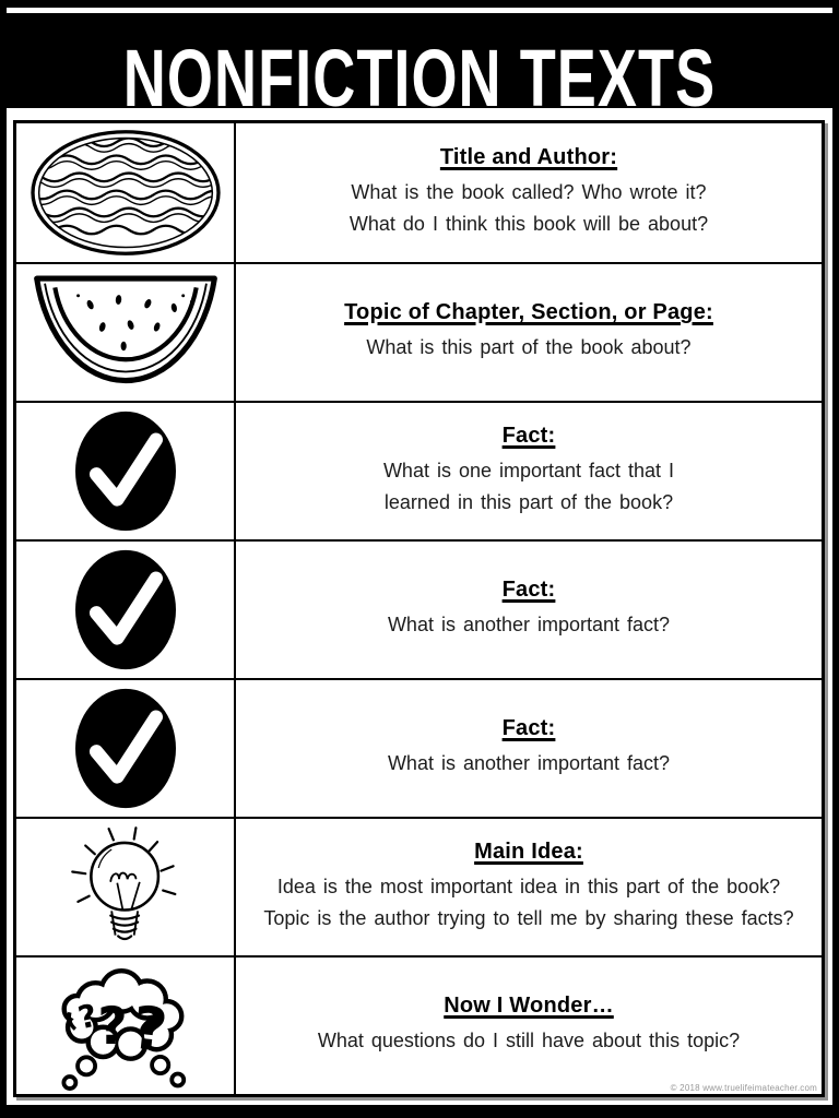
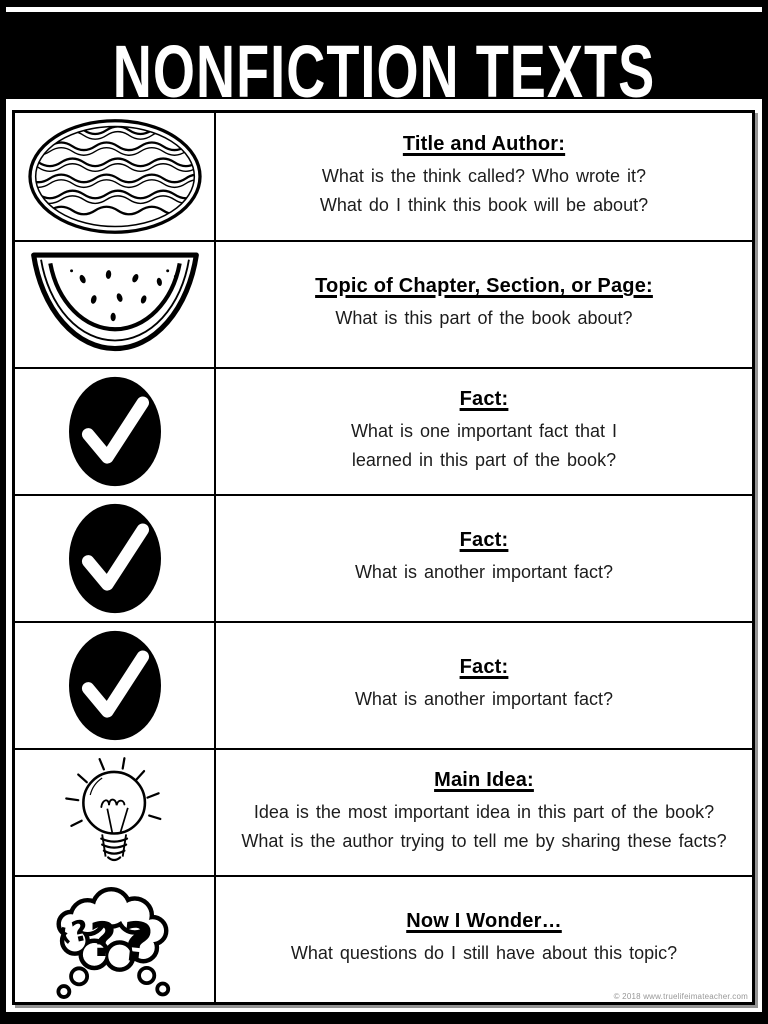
  NONFICTION TEXTS
  Title and Author:
- What is the book called? Who wrote it?
+ What is the think called? Who wrote it?
  What do I think this book will be about?
  Topic of Chapter, Section, or Page:
  What is this part of the book about?
  Fact:
  What is one important fact that I
  learned in this part of the book?
  Fact:
  What is another important fact?
  Fact:
  What is another important fact?
  Main Idea:
  Idea is the most important idea in this part of the book?
- Topic is the author trying to tell me by sharing these facts?
+ What is the author trying to tell me by sharing these facts?
  ?
  Now I Wonder…
  What questions do I still have about this topic?
  © 2018 www.truelifeimateacher.com
